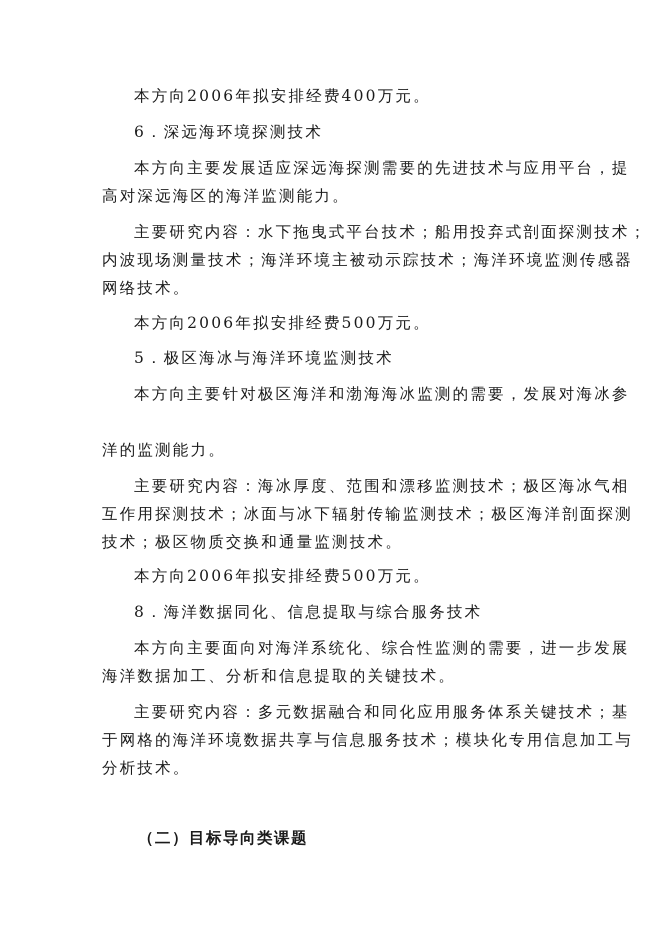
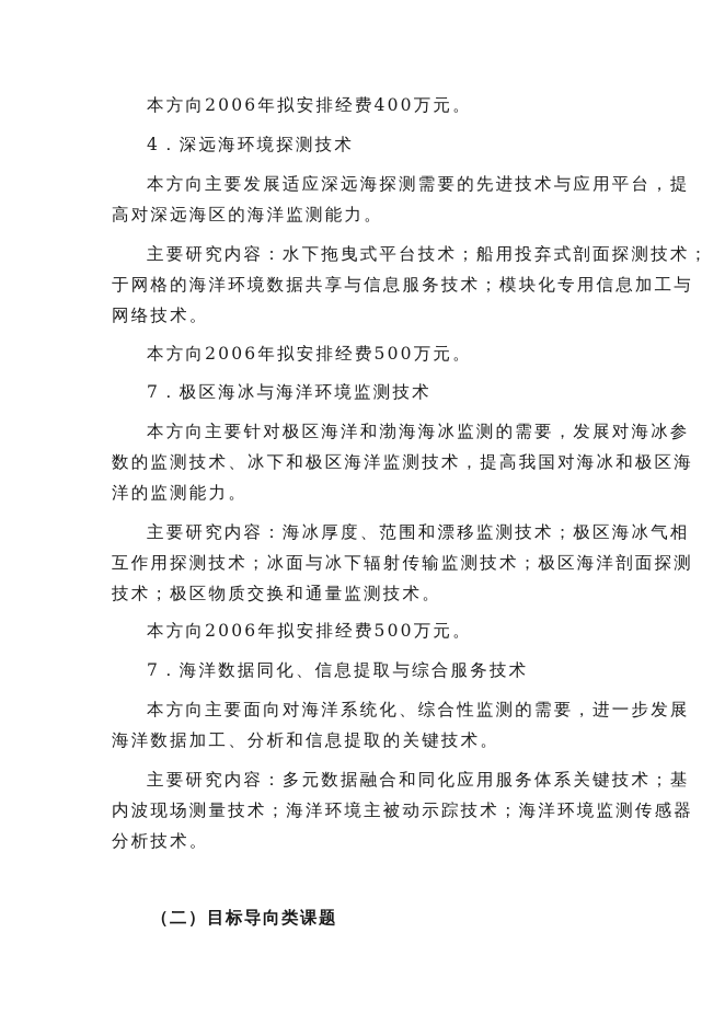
  本方向2006年拟安排经费400万元。
- 6．深远海环境探测技术
+ 4．深远海环境探测技术
  本方向主要发展适应深远海探测需要的先进技术与应用平台，提
  高对深远海区的海洋监测能力。
  主要研究内容：水下拖曳式平台技术；船用投弃式剖面探测技术；
- 内波现场测量技术；海洋环境主被动示踪技术；海洋环境监测传感器
+ 于网格的海洋环境数据共享与信息服务技术；模块化专用信息加工与
  网络技术。
  本方向2006年拟安排经费500万元。
- 5．极区海冰与海洋环境监测技术
+ 7．极区海冰与海洋环境监测技术
  本方向主要针对极区海洋和渤海海冰监测的需要，发展对海冰参
+ 数的监测技术、冰下和极区海洋监测技术，提高我国对海冰和极区海
  洋的监测能力。
  主要研究内容：海冰厚度、范围和漂移监测技术；极区海冰气相
  互作用探测技术；冰面与冰下辐射传输监测技术；极区海洋剖面探测
  技术；极区物质交换和通量监测技术。
  本方向2006年拟安排经费500万元。
- 8．海洋数据同化、信息提取与综合服务技术
+ 7．海洋数据同化、信息提取与综合服务技术
  本方向主要面向对海洋系统化、综合性监测的需要，进一步发展
  海洋数据加工、分析和信息提取的关键技术。
  主要研究内容：多元数据融合和同化应用服务体系关键技术；基
- 于网格的海洋环境数据共享与信息服务技术；模块化专用信息加工与
+ 内波现场测量技术；海洋环境主被动示踪技术；海洋环境监测传感器
  分析技术。
  （二）目标导向类课题
